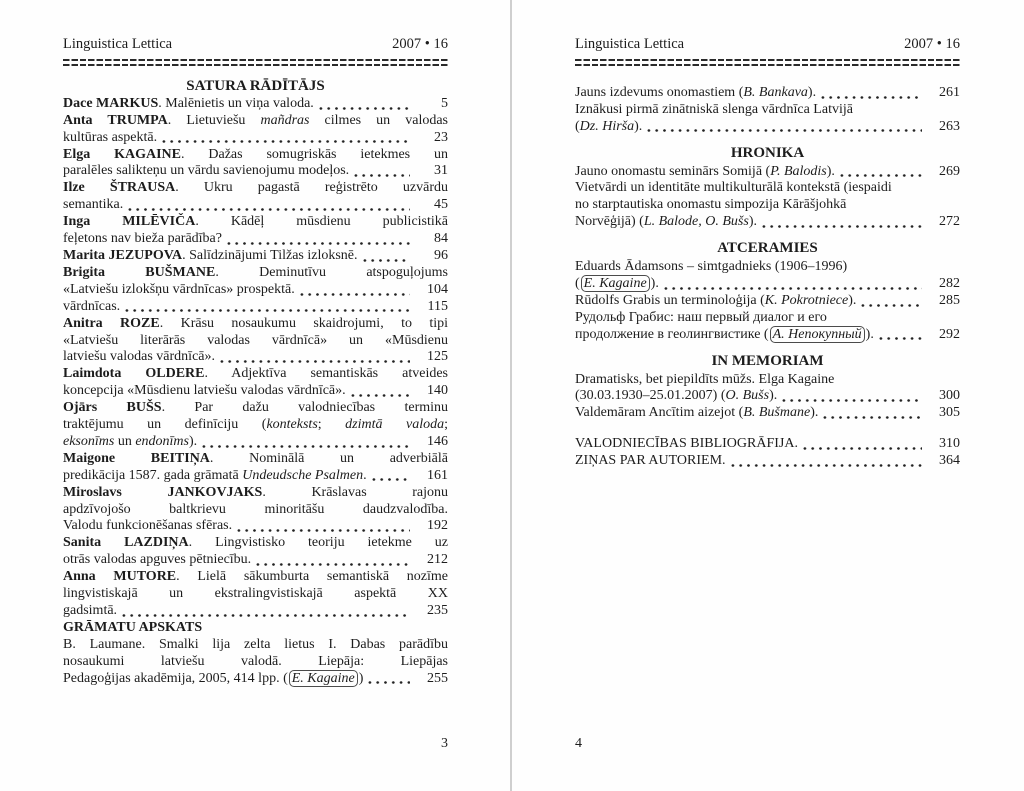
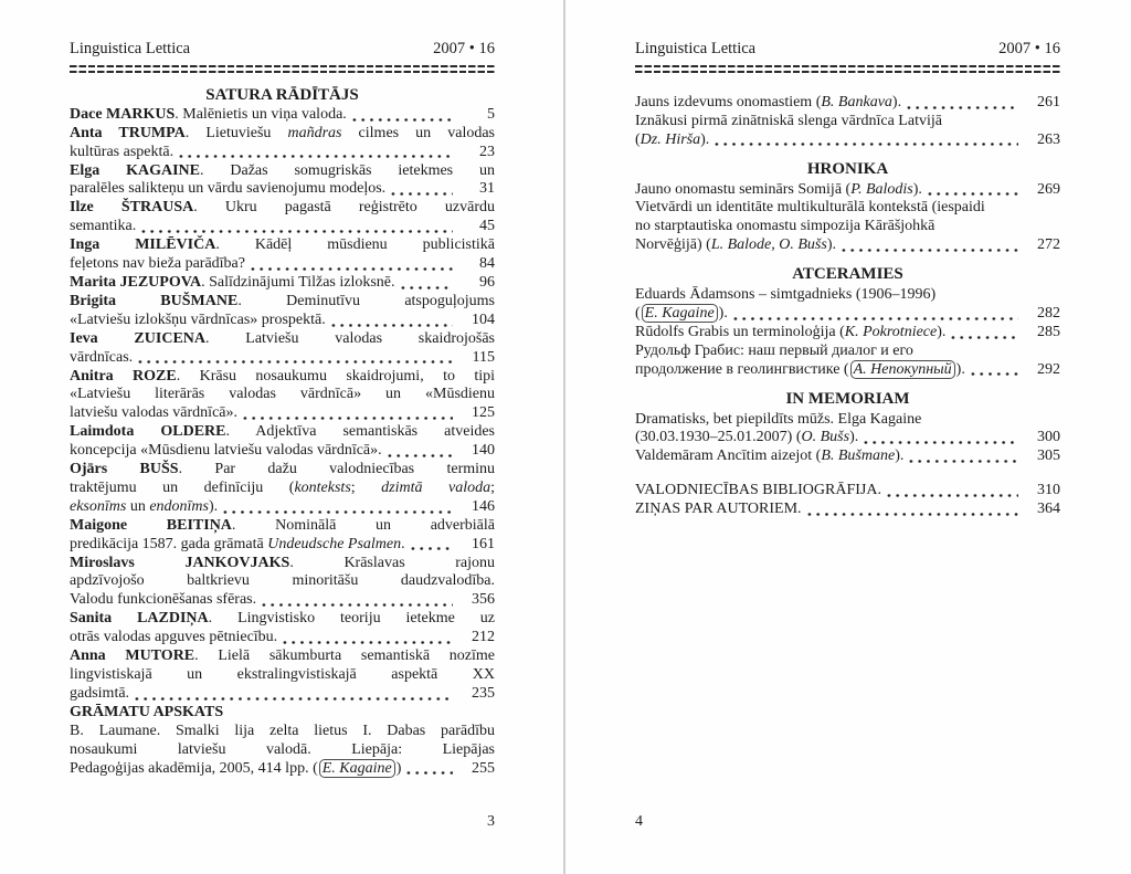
  Linguistica Lettica
  2007 • 16
  SATURA RĀDĪTĀJS
  Dace MARKUS. Malēnietis un viņa valoda.
  5
  Anta TRUMPA. Lietuviešu mañdras cilmes un valodas
  kultūras aspektā.
  23
  Elga KAGAINE. Dažas somugriskās ietekmes un
  paralēles salikteņu un vārdu savienojumu modeļos.
  31
  Ilze ŠTRAUSA. Ukru pagastā reģistrēto uzvārdu
  semantika.
  45
  Inga MILĒVIČA. Kādēļ mūsdienu publicistikā
  feļetons nav bieža parādība?
  84
  Marita JEZUPOVA. Salīdzinājumi Tilžas izloksnē.
  96
  Brigita BUŠMANE. Deminutīvu atspoguļojums
  «Latviešu izlokšņu vārdnīcas» prospektā.
  104
+ Ieva ZUICENA. Latviešu valodas skaidrojošās
  vārdnīcas.
  115
  Anitra ROZE. Krāsu nosaukumu skaidrojumi, to tipi
  «Latviešu literārās valodas vārdnīcā» un «Mūsdienu
  latviešu valodas vārdnīcā».
  125
  Laimdota OLDERE. Adjektīva semantiskās atveides
  koncepcija «Mūsdienu latviešu valodas vārdnīcā».
  140
  Ojārs BUŠS. Par dažu valodniecības terminu
  traktējumu un definīciju (konteksts; dzimtā valoda;
  eksonīms un endonīms).
  146
  Maigone BEITIŅA. Nominālā un adverbiālā
  predikācija 1587. gada grāmatā Undeudsche Psalmen.
  161
  Miroslavs JANKOVJAKS. Krāslavas rajonu
  apdzīvojošo baltkrievu minoritāšu daudzvalodība.
  Valodu funkcionēšanas sfēras.
- 192
+ 356
  Sanita LAZDIŅA. Lingvistisko teoriju ietekme uz
  otrās valodas apguves pētniecību.
  212
  Anna MUTORE. Lielā sākumburta semantiskā nozīme
  lingvistiskajā un ekstralingvistiskajā aspektā XX
  gadsimtā.
  235
  GRĀMATU APSKATS
  B. Laumane. Smalki lija zelta lietus I. Dabas parādību
  nosaukumi latviešu valodā. Liepāja: Liepājas
  Pedagoģijas akadēmija, 2005, 414 lpp. ( E. Kagaine )
  255
  3
  Linguistica Lettica
  2007 • 16
  Jauns izdevums onomastiem (B. Bankava).
  261
  Iznākusi pirmā zinātniskā slenga vārdnīca Latvijā
  (Dz. Hirša).
  263
  HRONIKA
  Jauno onomastu seminārs Somijā (P. Balodis).
  269
  Vietvārdi un identitāte multikulturālā kontekstā (iespaidi
  no starptautiska onomastu simpozija Kārāšjohkā
  Norvēģijā) (L. Balode, O. Bušs).
  272
  ATCERAMIES
  Eduards Ādamsons – simtgadnieks (1906–1996)
  ( E. Kagaine ).
  282
  Rūdolfs Grabis un terminoloģija (K. Pokrotniece).
  285
  Рудольф Грабис: наш первый диалог и его
  продолжение в геолингвистике ( А. Непокупный ).
  292
  IN MEMORIAM
  Dramatisks, bet piepildīts mūžs. Elga Kagaine
  (30.03.1930–25.01.2007) (O. Bušs).
  300
  Valdemāram Ancītim aizejot (B. Bušmane).
  305
  VALODNIECĪBAS BIBLIOGRĀFIJA.
  310
  ZIŅAS PAR AUTORIEM.
  364
  4
